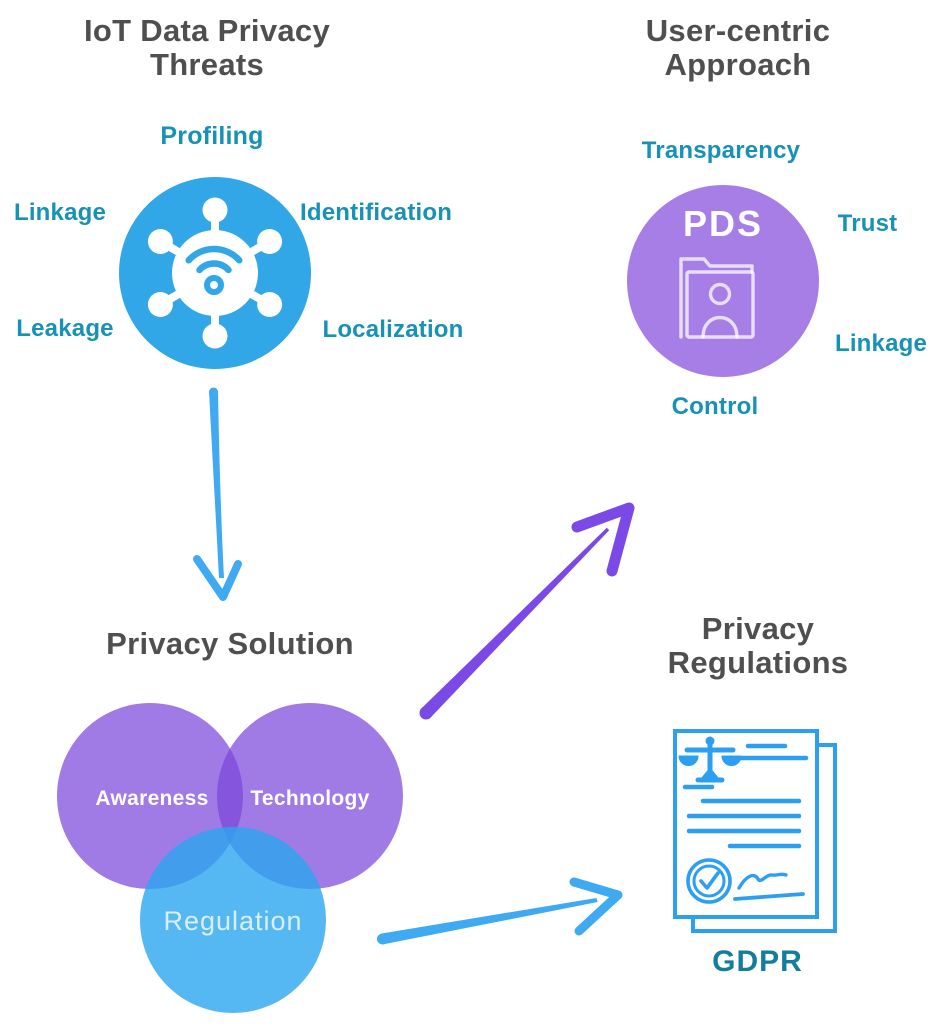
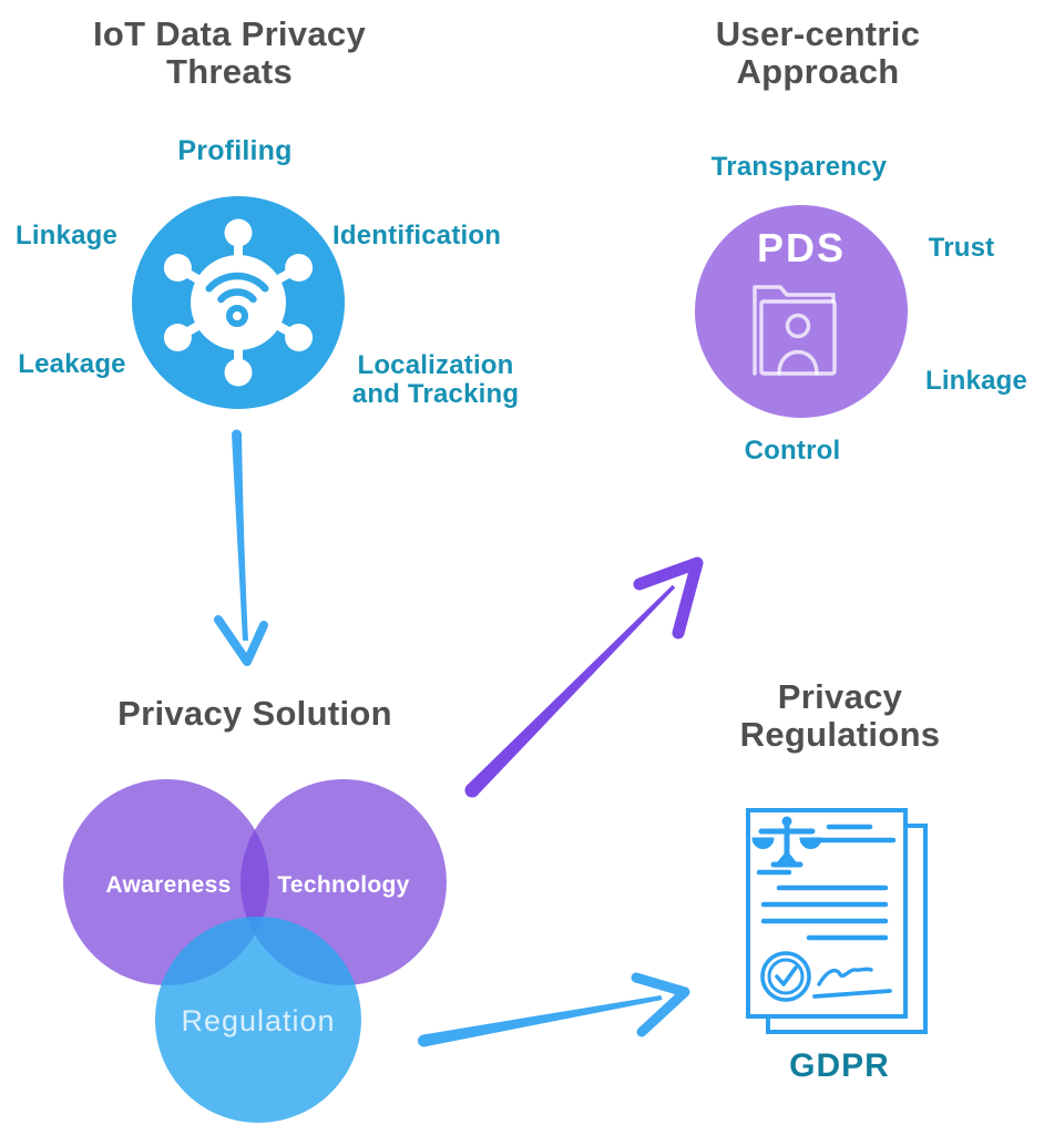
  IoT Data Privacy
  Threats
  Profiling
  Linkage
  Identification
  Leakage
  Localization
+ and Tracking
  User-centric
  Approach
  Transparency
  Trust
  Linkage
  Control
  PDS
  Privacy Solution
  Awareness
  Technology
  Regulation
  Privacy
  Regulations
  GDPR
